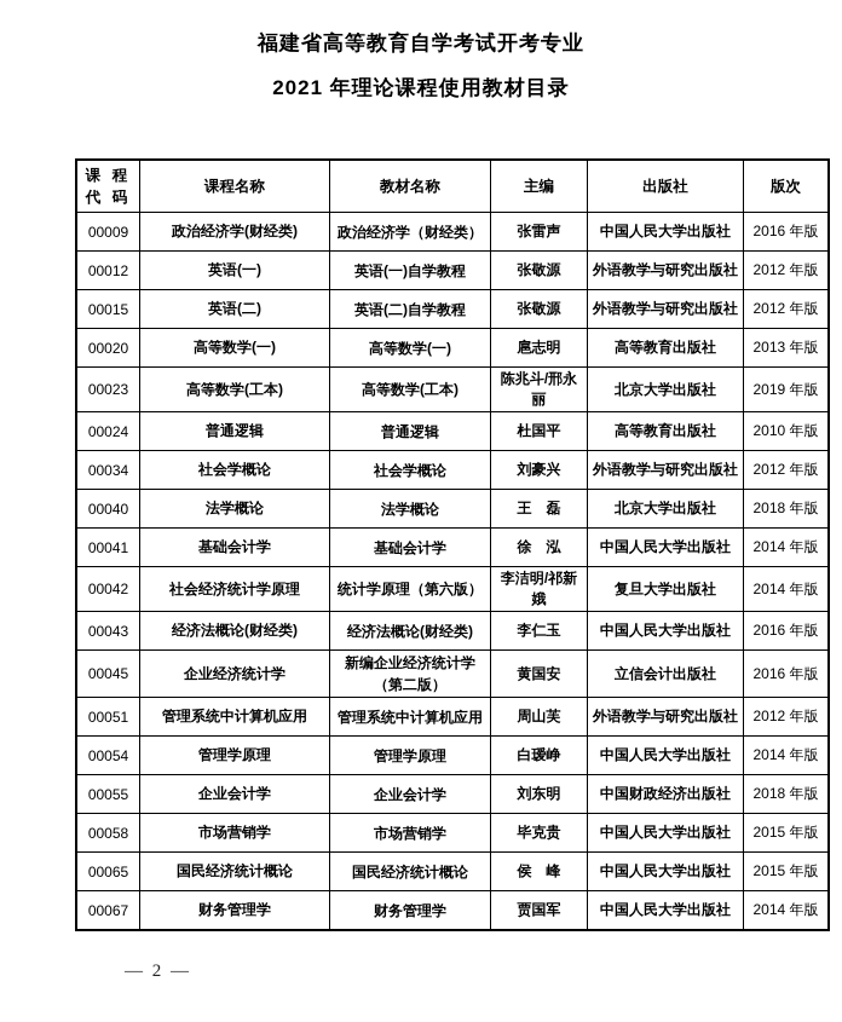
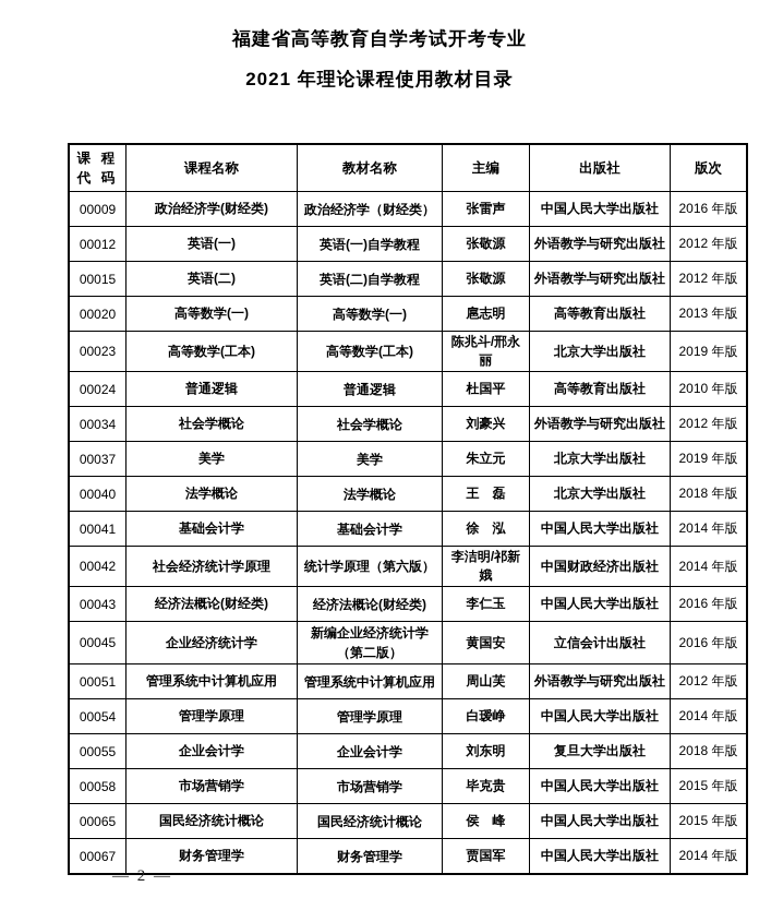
  福建省高等教育自学考试开考专业
  2021 年理论课程使用教材目录
  课 程 代 码	课程名称	教材名称	主编	出版社	版次
  00009	政治经济学(财经类)	政治经济学（财经类）	张雷声	中国人民大学出版社	2016 年版
  00012	英语(一)	英语(一)自学教程	张敬源	外语教学与研究出版社	2012 年版
  00015	英语(二)	英语(二)自学教程	张敬源	外语教学与研究出版社	2012 年版
  00020	高等数学(一)	高等数学(一)	扈志明	高等教育出版社	2013 年版
  00023	高等数学(工本)	高等数学(工本)	陈兆斗/邢永丽	北京大学出版社	2019 年版
  00024	普通逻辑	普通逻辑	杜国平	高等教育出版社	2010 年版
  00034	社会学概论	社会学概论	刘豪兴	外语教学与研究出版社	2012 年版
+ 00037	美学	美学	朱立元	北京大学出版社	2019 年版
  00040	法学概论	法学概论	王 磊	北京大学出版社	2018 年版
  00041	基础会计学	基础会计学	徐 泓	中国人民大学出版社	2014 年版
- 00042	社会经济统计学原理	统计学原理（第六版）	李洁明/祁新娥	复旦大学出版社	2014 年版
+ 00042	社会经济统计学原理	统计学原理（第六版）	李洁明/祁新娥	中国财政经济出版社	2014 年版
  00043	经济法概论(财经类)	经济法概论(财经类)	李仁玉	中国人民大学出版社	2016 年版
  00045	企业经济统计学	新编企业经济统计学（第二版）	黄国安	立信会计出版社	2016 年版
  00051	管理系统中计算机应用	管理系统中计算机应用	周山芙	外语教学与研究出版社	2012 年版
  00054	管理学原理	管理学原理	白瑷峥	中国人民大学出版社	2014 年版
- 00055	企业会计学	企业会计学	刘东明	中国财政经济出版社	2018 年版
+ 00055	企业会计学	企业会计学	刘东明	复旦大学出版社	2018 年版
  00058	市场营销学	市场营销学	毕克贵	中国人民大学出版社	2015 年版
  00065	国民经济统计概论	国民经济统计概论	侯 峰	中国人民大学出版社	2015 年版
  00067	财务管理学	财务管理学	贾国军	中国人民大学出版社	2014 年版
  — 2 —
